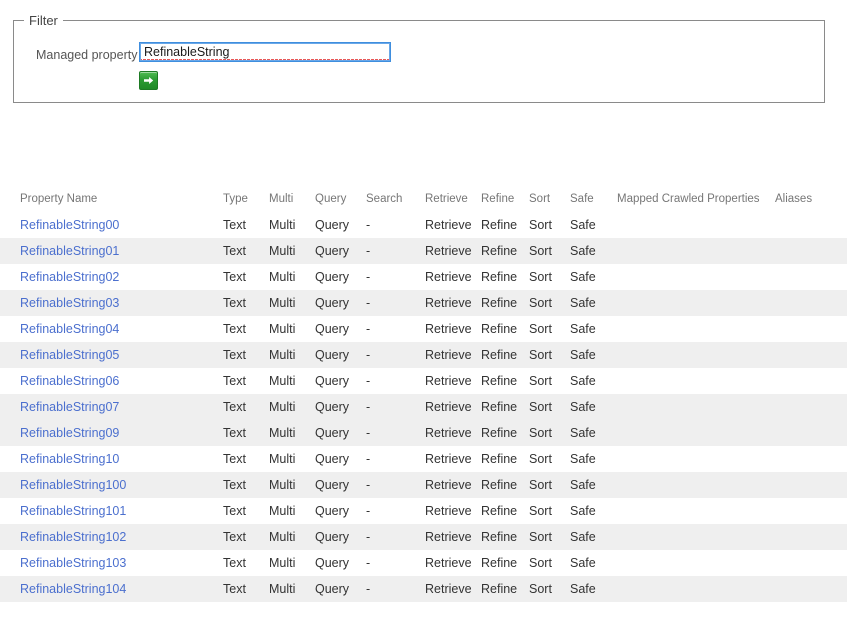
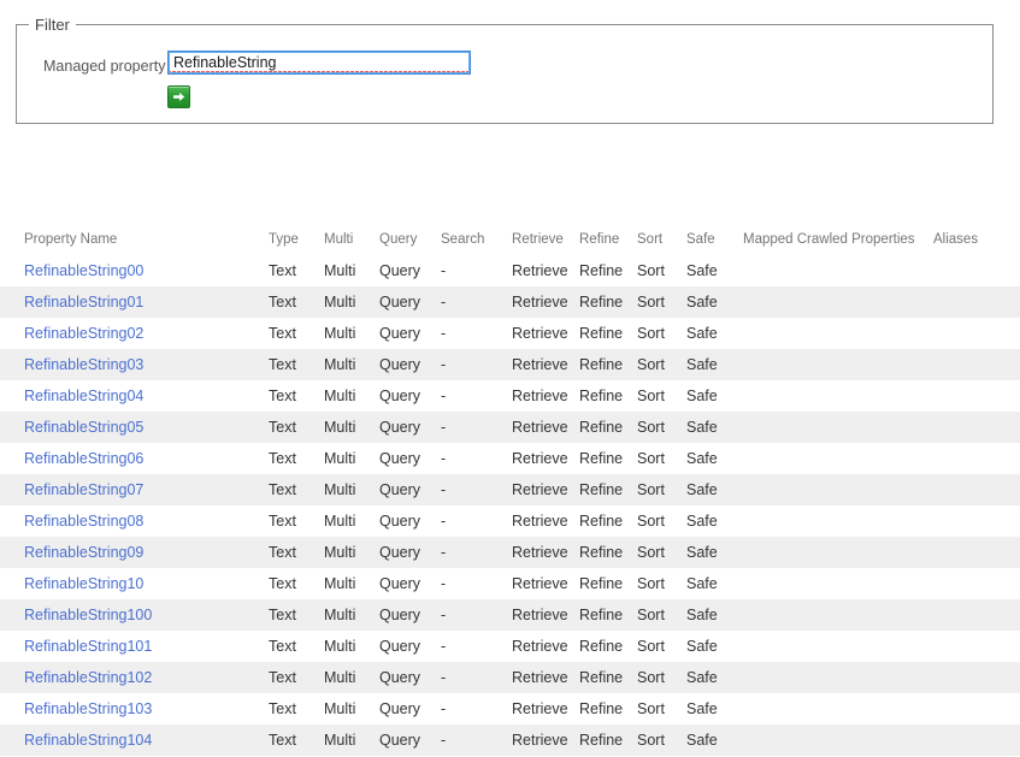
  Filter
  Managed property
  RefinableString
  Property Name	Type	Multi	Query	Search	Retrieve	Refine	Sort	Safe	Mapped Crawled Properties	Aliases
  RefinableString00	Text	Multi	Query	-	Retrieve	Refine	Sort	Safe
  RefinableString01	Text	Multi	Query	-	Retrieve	Refine	Sort	Safe
  RefinableString02	Text	Multi	Query	-	Retrieve	Refine	Sort	Safe
  RefinableString03	Text	Multi	Query	-	Retrieve	Refine	Sort	Safe
  RefinableString04	Text	Multi	Query	-	Retrieve	Refine	Sort	Safe
  RefinableString05	Text	Multi	Query	-	Retrieve	Refine	Sort	Safe
  RefinableString06	Text	Multi	Query	-	Retrieve	Refine	Sort	Safe
  RefinableString07	Text	Multi	Query	-	Retrieve	Refine	Sort	Safe
+ RefinableString08	Text	Multi	Query	-	Retrieve	Refine	Sort	Safe
  RefinableString09	Text	Multi	Query	-	Retrieve	Refine	Sort	Safe
  RefinableString10	Text	Multi	Query	-	Retrieve	Refine	Sort	Safe
  RefinableString100	Text	Multi	Query	-	Retrieve	Refine	Sort	Safe
  RefinableString101	Text	Multi	Query	-	Retrieve	Refine	Sort	Safe
  RefinableString102	Text	Multi	Query	-	Retrieve	Refine	Sort	Safe
  RefinableString103	Text	Multi	Query	-	Retrieve	Refine	Sort	Safe
  RefinableString104	Text	Multi	Query	-	Retrieve	Refine	Sort	Safe
